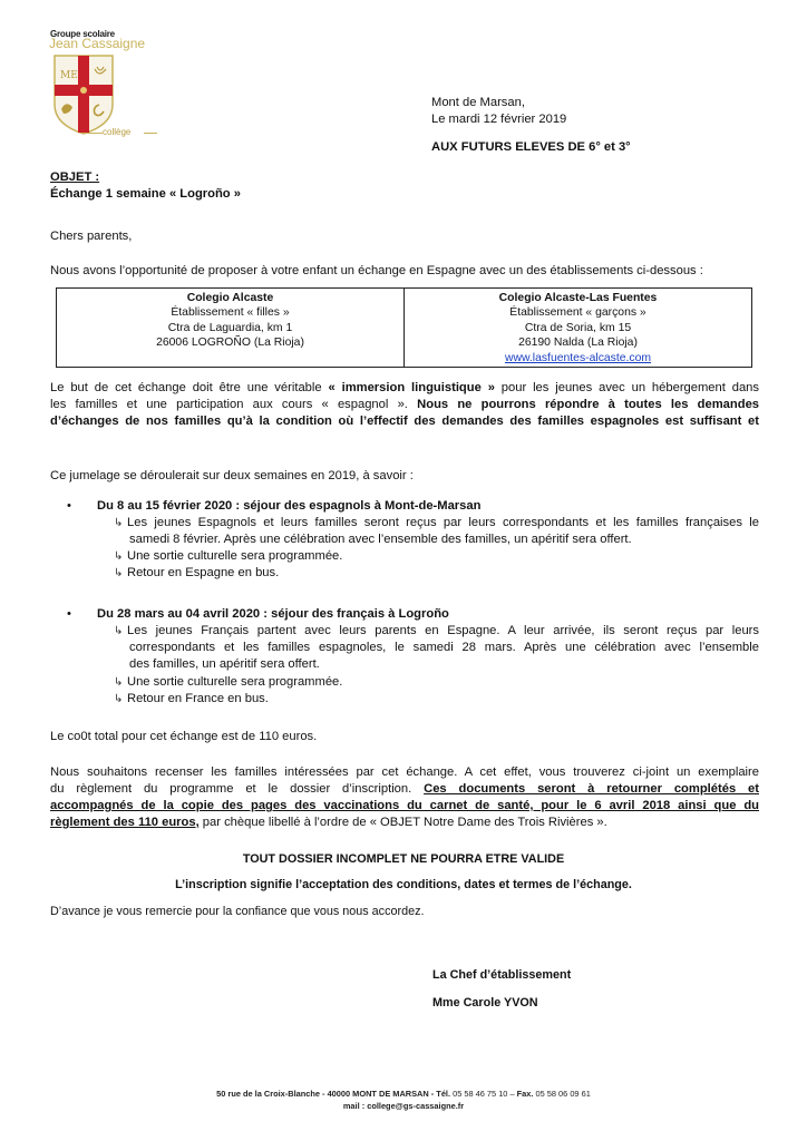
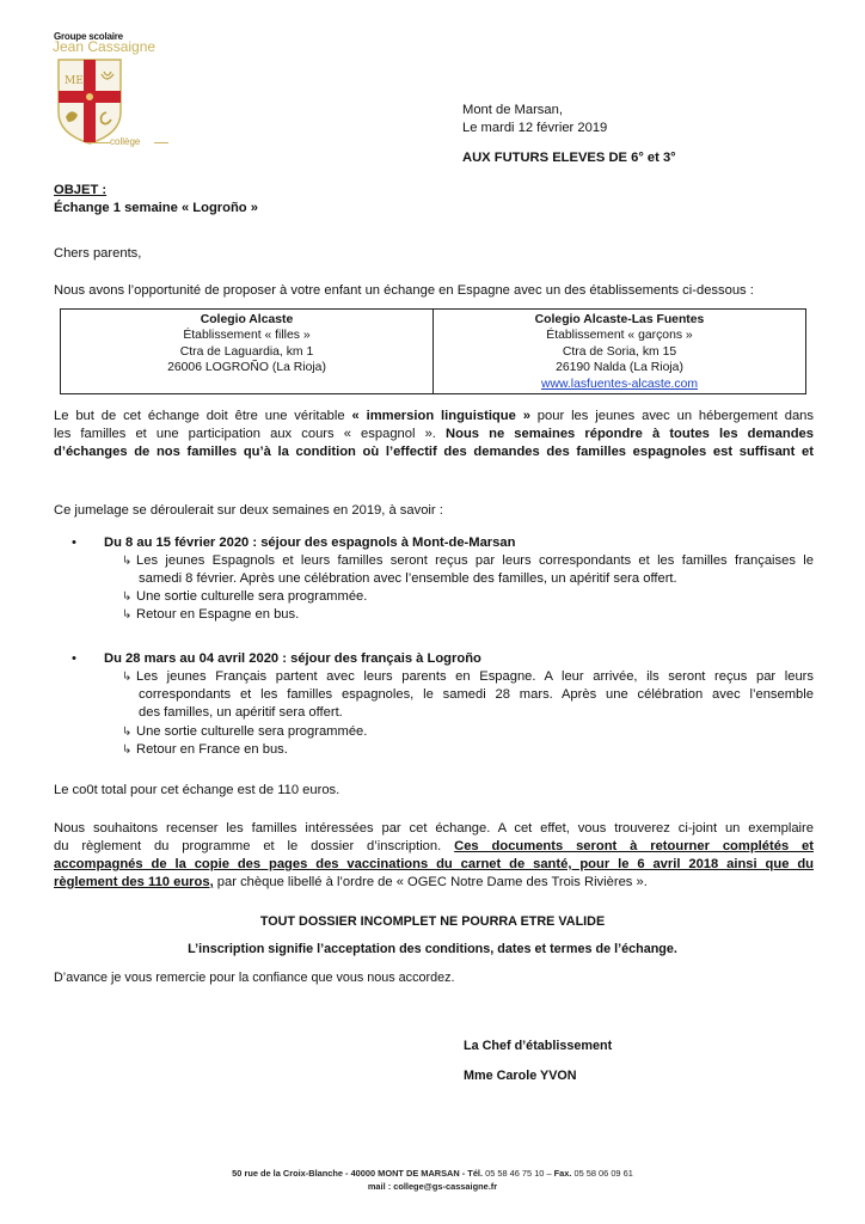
  Groupe scolaire
  Jean Cassaigne
  ME
  collège
  Mont de Marsan,
  Le mardi 12 février 2019
  AUX FUTURS ELEVES DE 6° et 3°
  OBJET :
  Échange 1 semaine « Logroño »
  Chers parents,
  Nous avons l’opportunité de proposer à votre enfant un échange en Espagne avec un des établissements ci-dessous :
  Colegio Alcaste
  Établissement « filles »
  Ctra de Laguardia, km 1
  26006 LOGROÑO (La Rioja)
  Colegio Alcaste-Las Fuentes
  Établissement « garçons »
  Ctra de Soria, km 15
  26190 Nalda (La Rioja)
  www.lasfuentes-alcaste.com
  Le but de cet échange doit être une véritable « immersion linguistique » pour les jeunes avec un hébergement dans
- les familles et une participation aux cours « espagnol ». Nous ne pourrons répondre à toutes les demandes
+ les familles et une participation aux cours « espagnol ». Nous ne semaines répondre à toutes les demandes
  d’échanges de nos familles qu’à la condition où l’effectif des demandes des familles espagnoles est suffisant et
  Ce jumelage se déroulerait sur deux semaines en 2019, à savoir :
  •
  Du 8 au 15 février 2020 : séjour des espagnols à Mont-de-Marsan
  ↳ Les jeunes Espagnols et leurs familles seront reçus par leurs correspondants et les familles françaises le
  samedi 8 février. Après une célébration avec l’ensemble des familles, un apéritif sera offert.
  ↳ Une sortie culturelle sera programmée.
  ↳ Retour en Espagne en bus.
  •
  Du 28 mars au 04 avril 2020 : séjour des français à Logroño
  ↳ Les jeunes Français partent avec leurs parents en Espagne. A leur arrivée, ils seront reçus par leurs
  correspondants et les familles espagnoles, le samedi 28 mars. Après une célébration avec l’ensemble
  des familles, un apéritif sera offert.
  ↳ Une sortie culturelle sera programmée.
  ↳ Retour en France en bus.
  Le co0t total pour cet échange est de 110 euros.
  Nous souhaitons recenser les familles intéressées par cet échange. A cet effet, vous trouverez ci-joint un exemplaire
  du règlement du programme et le dossier d’inscription. Ces documents seront à retourner complétés et
  accompagnés de la copie des pages des vaccinations du carnet de santé, pour le 6 avril 2018 ainsi que du
- règlement des 110 euros, par chèque libellé à l’ordre de « OBJET Notre Dame des Trois Rivières ».
+ règlement des 110 euros, par chèque libellé à l’ordre de « OGEC Notre Dame des Trois Rivières ».
  TOUT DOSSIER INCOMPLET NE POURRA ETRE VALIDE
  L’inscription signifie l’acceptation des conditions, dates et termes de l’échange.
  D’avance je vous remercie pour la confiance que vous nous accordez.
  La Chef d’établissement
  Mme Carole YVON
  50 rue de la Croix-Blanche - 40000 MONT DE MARSAN - Tél. 05 58 46 75 10 – Fax. 05 58 06 09 61
  mail : college@gs-cassaigne.fr
